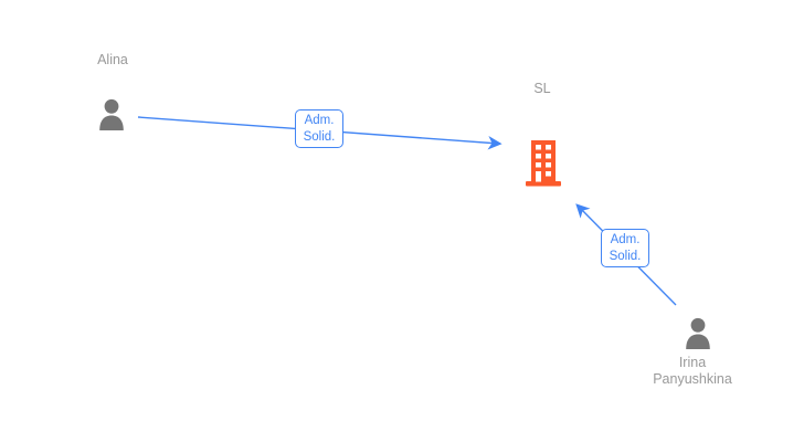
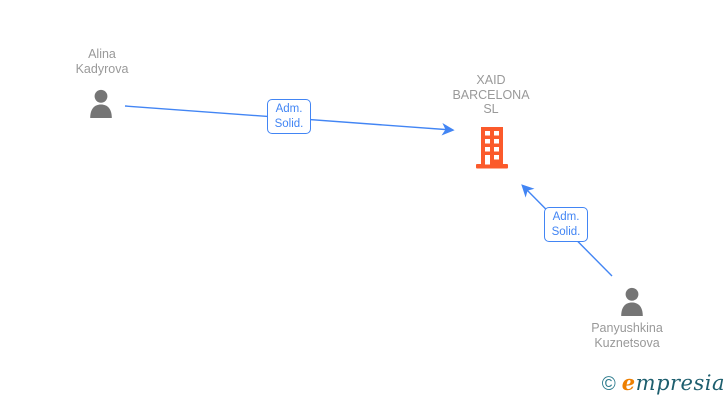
  Alina
+ Kadyrova
+ XAID
+ BARCELONA
  SL
- Irina
  Panyushkina
+ Kuznetsova
  Adm.
  Solid.
  Adm.
  Solid.
+ ©
+ empresia
